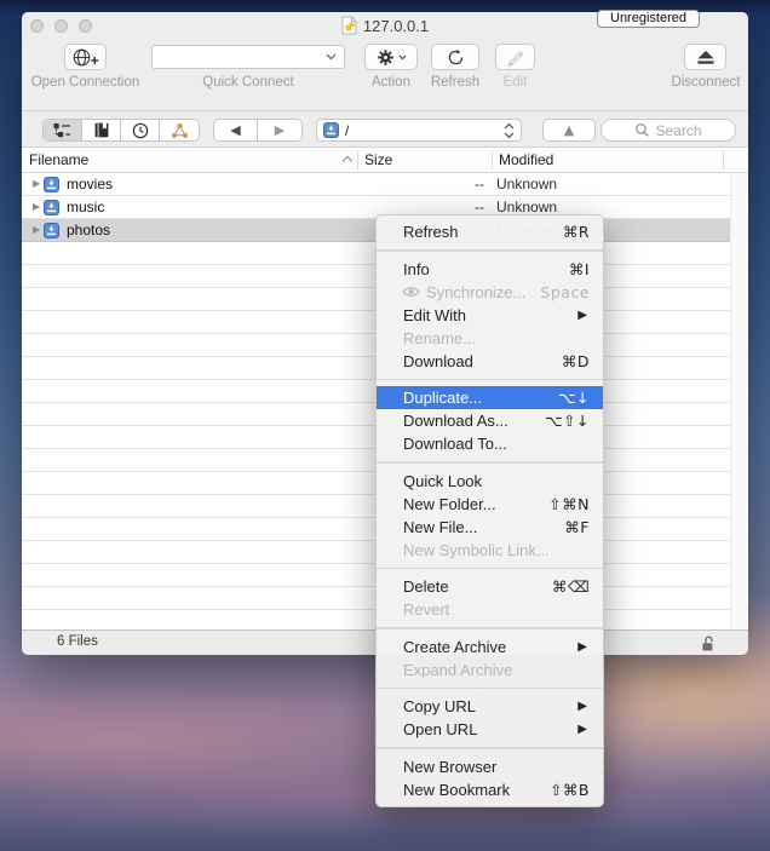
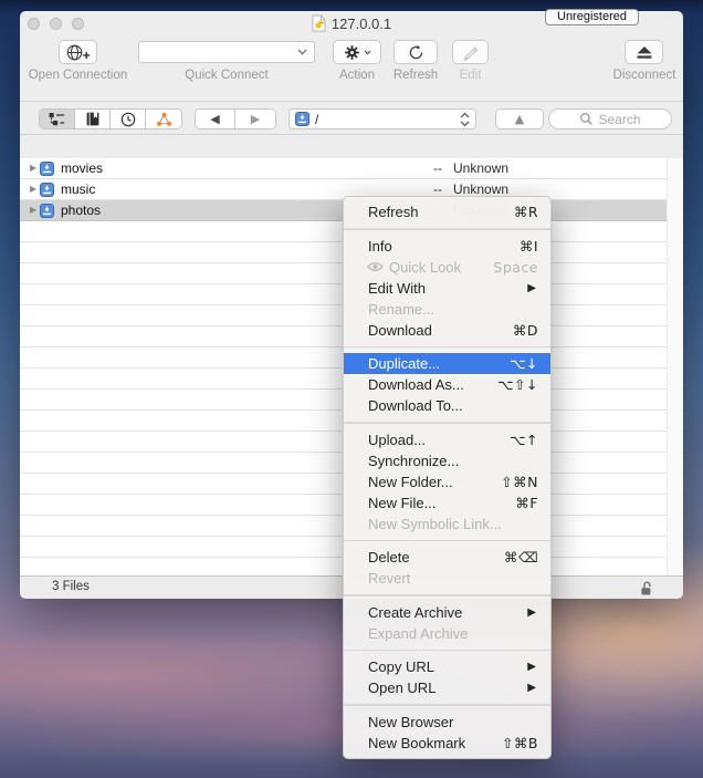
  127.0.0.1
  Open Connection
  Quick Connect
  Action
  Refresh
  Edit
  Disconnect
  ◀
  ▶
  /
  ▲
  Search
- Filename
- Size
- Modified
  ▶
  movies
  --
  Unknown
  ▶
  music
  --
  Unknown
  ▶
  photos
- 6 Files
+ 3 Files
  Unregistered
  Refresh
  ⌘R
  Info
  ⌘I
- Synchronize...
+ Quick Look
  Space
  Edit With
  ▶
  Rename...
  Download
  ⌘D
  Duplicate...
  ⌥↓
  Download As...
  ⌥⇧↓
  Download To...
+ Upload...
+ ⌥↑
- Quick Look
+ Synchronize...
  New Folder...
  ⇧⌘N
  New File...
  ⌘F
  New Symbolic Link...
  Delete
  ⌘⌫
  Revert
  Create Archive
  ▶
  Expand Archive
  Copy URL
  ▶
  Open URL
  ▶
  New Browser
  New Bookmark
  ⇧⌘B
